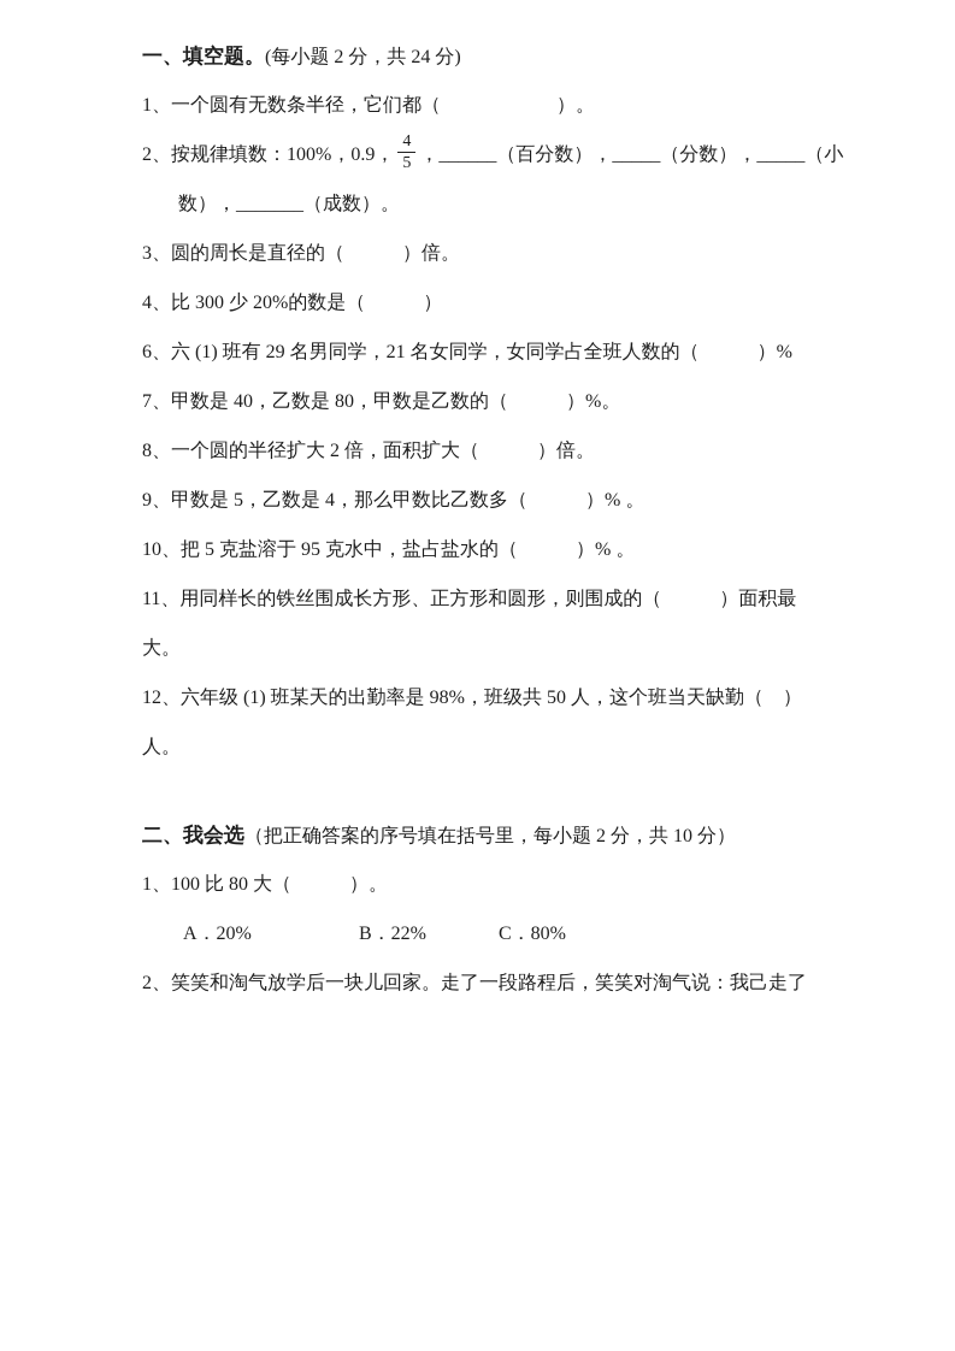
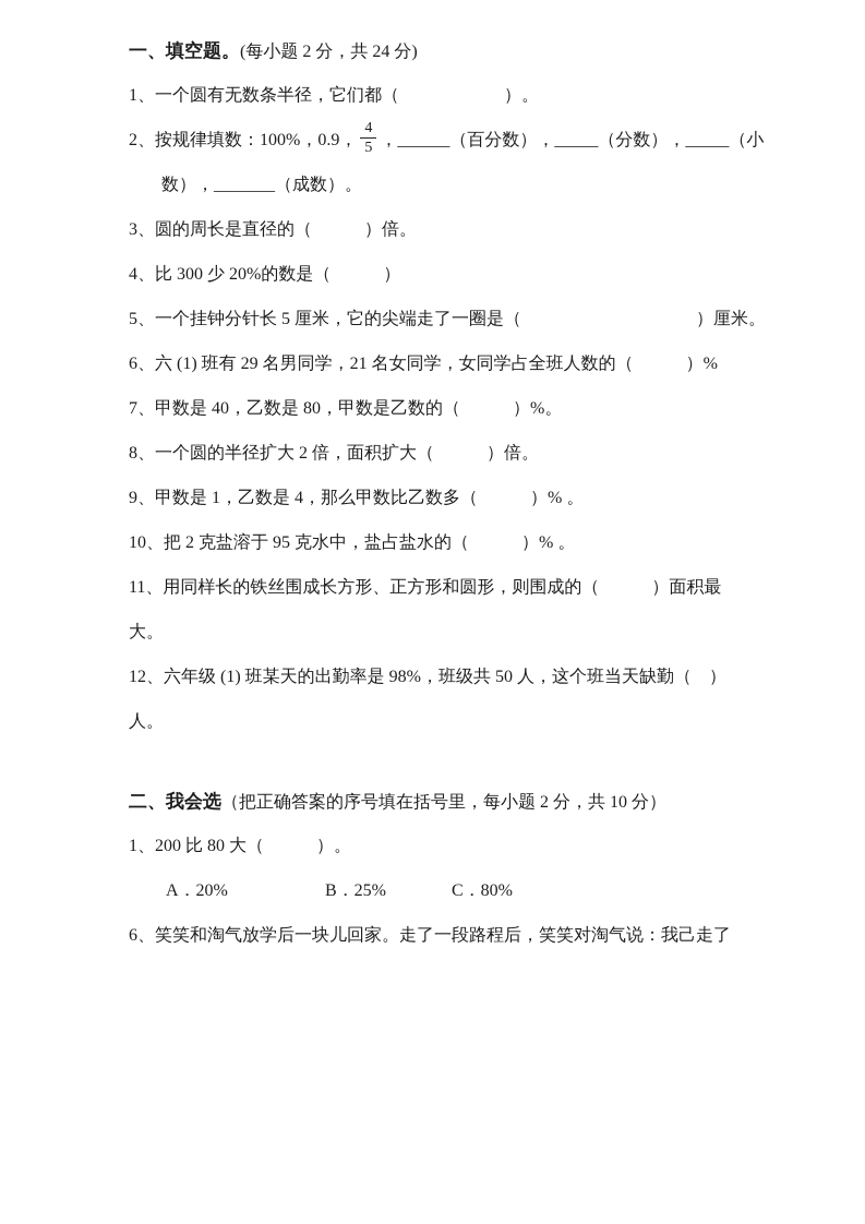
  一、填空题。(每小题 2 分，共 24 分)
  1、一个圆有无数条半径，它们都（ ）。
  2、按规律填数：100%，0.9，
  4
  5
  ，______（百分数），_____（分数），_____（小
  数），_______（成数）。
  3、圆的周长是直径的（ ）倍。
  4、比 300 少 20%的数是（ ）
+ 5、一个挂钟分针长 5 厘米，它的尖端走了一圈是（ ）厘米。
  6、六 (1) 班有 29 名男同学，21 名女同学，女同学占全班人数的（ ）%
  7、甲数是 40，乙数是 80，甲数是乙数的（ ）%。
  8、一个圆的半径扩大 2 倍，面积扩大（ ）倍。
- 9、甲数是 5，乙数是 4，那么甲数比乙数多（ ）% 。
+ 9、甲数是 1，乙数是 4，那么甲数比乙数多（ ）% 。
- 10、把 5 克盐溶于 95 克水中，盐占盐水的（ ）% 。
+ 10、把 2 克盐溶于 95 克水中，盐占盐水的（ ）% 。
  11、用同样长的铁丝围成长方形、正方形和圆形，则围成的（ ）面积最
  大。
  12、六年级 (1) 班某天的出勤率是 98%，班级共 50 人，这个班当天缺勤（ ）
  人。
  二、我会选（把正确答案的序号填在括号里，每小题 2 分，共 10 分）
- 1、100 比 80 大（ ）。
+ 1、200 比 80 大（ ）。
- A．20% B．22% C．80%
+ A．20% B．25% C．80%
- 2、笑笑和淘气放学后一块儿回家。走了一段路程后，笑笑对淘气说：我己走了
+ 6、笑笑和淘气放学后一块儿回家。走了一段路程后，笑笑对淘气说：我己走了
